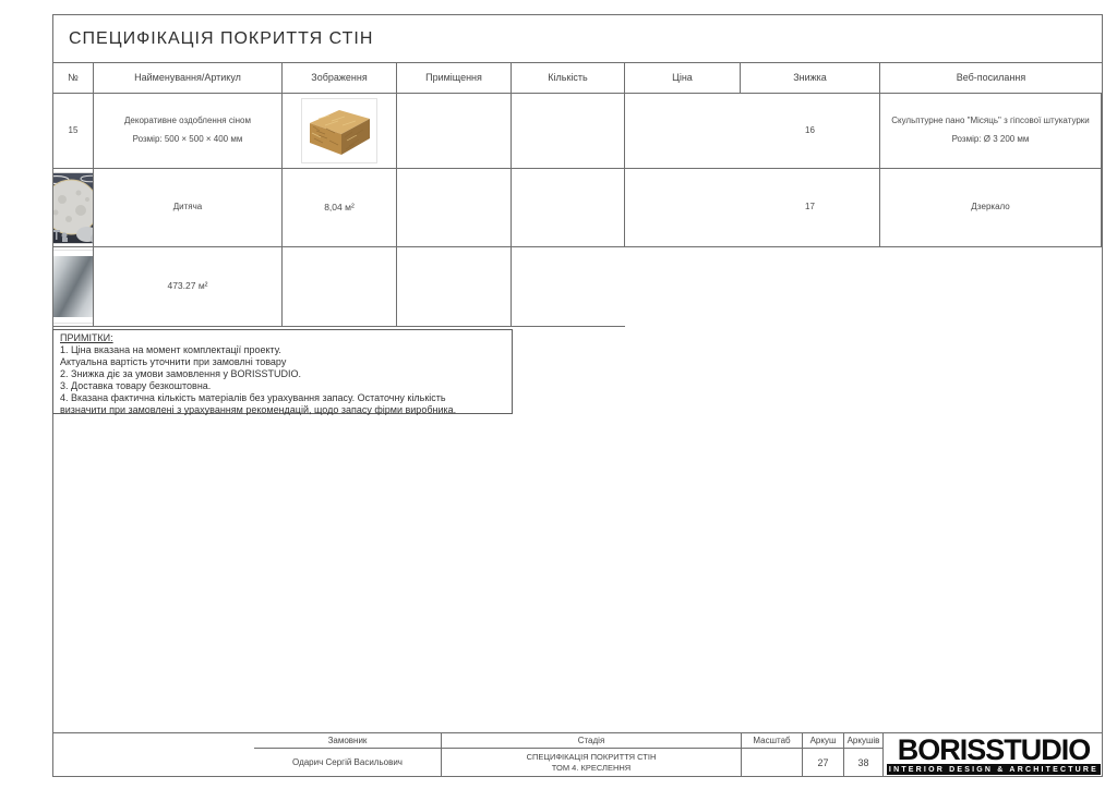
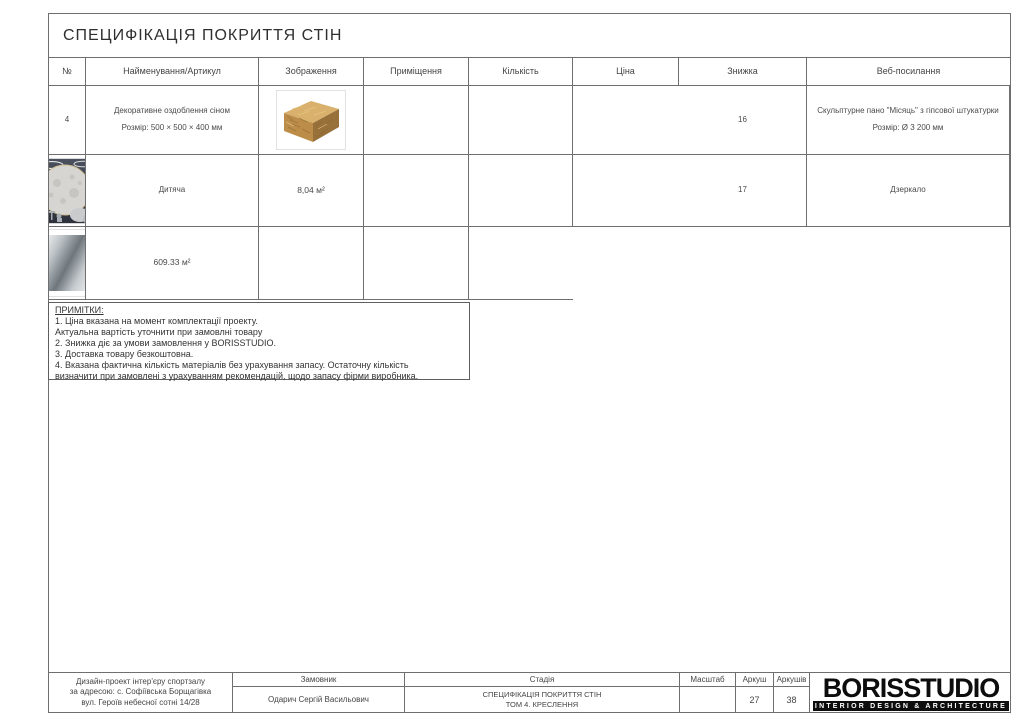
  СПЕЦИФІКАЦІЯ ПОКРИТТЯ СТІН
  №
  Найменування/Артикул
  Зображення
  Приміщення
  Кількість
  Ціна
  Знижка
  Веб-посилання
- 15
+ 4
  Декоративне оздоблення сіном
  Розмір: 500 × 500 × 400 мм
  16
  Скульптурне пано "Місяць" з гіпсової штукатурки
  Розмір: Ø 3 200 мм
  Дитяча
  8,04 м²
  17
  Дзеркало
- 473.27 м²
+ 609.33 м²
  ПРИМІТКИ:
  1. Ціна вказана на момент комплектації проекту.
  Актуальна вартість уточнити при замовлні товару
  2. Знижка діє за умови замовлення у BORISSTUDIO.
  3. Доставка товару безкоштовна.
  4. Вказана фактична кількість матеріалів без урахування запасу. Остаточну кількість
  визначити при замовлені з урахуванням рекомендацій, щодо запасу фірми виробника.
+ Дизайн-проект інтер'єру спортзалу
+ за адресою: с. Софіївська Борщагівка
+ вул. Героїв небесної сотні 14/28
  Замовник
  Стадія
  Масштаб
  Аркуш
  Аркушів
  Одарич Сергій Васильович
  СПЕЦИФІКАЦІЯ ПОКРИТТЯ СТІН
  ТОМ 4. КРЕСЛЕННЯ
  27
  38
  BORISSTUDIO
